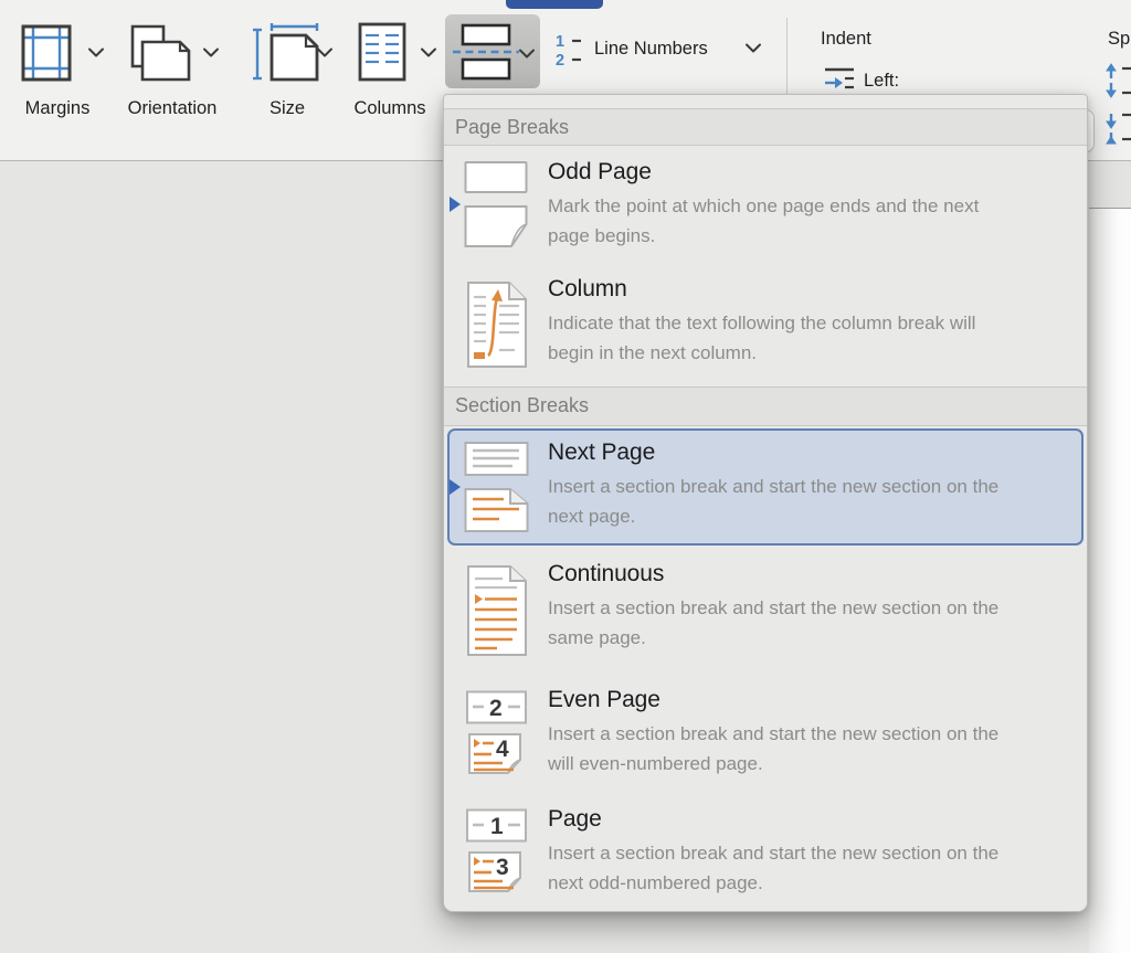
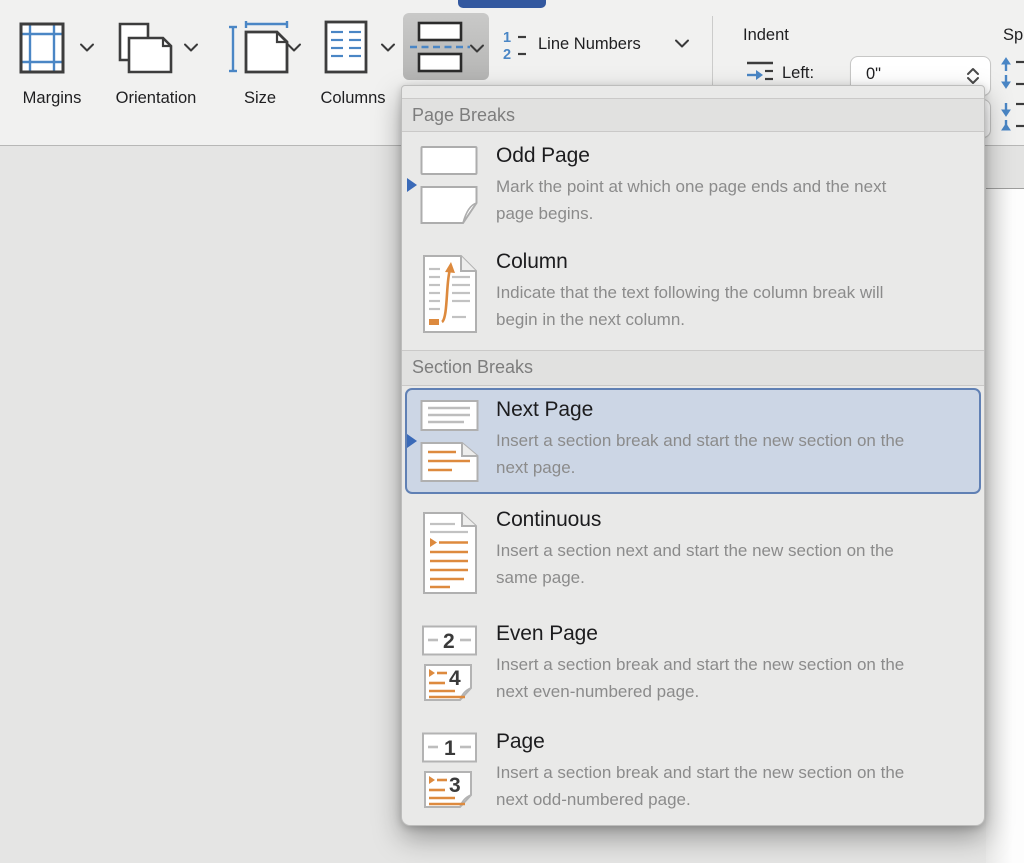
  Margins
  Orientation
  Size
  Columns
  1
  2
  Line Numbers
  Indent
  Left:
+ 0"
  Sp
  Page Breaks
  Odd Page
  Mark the point at which one page ends and the next page begins.
  Column
  Indicate that the text following the column break will begin in the next column.
  Section Breaks
  Next Page
  Insert a section break and start the new section on the next page.
  Continuous
- Insert a section break and start the new section on the same page.
+ Insert a section next and start the new section on the same page.
  2
  4
  Even Page
- Insert a section break and start the new section on the will even-numbered page.
+ Insert a section break and start the new section on the next even-numbered page.
  1
  3
  Page
  Insert a section break and start the new section on the next odd-numbered page.
